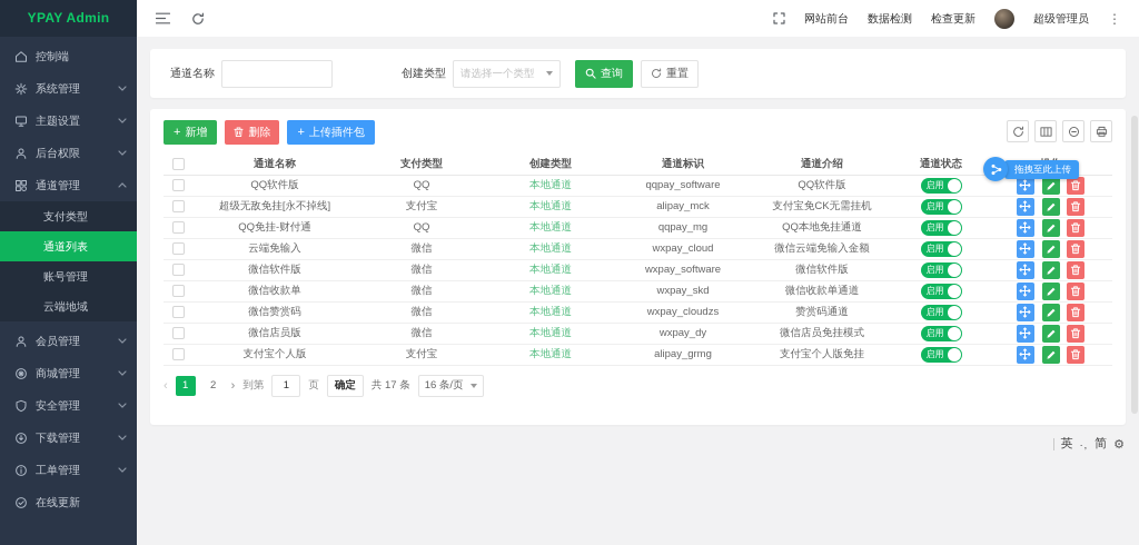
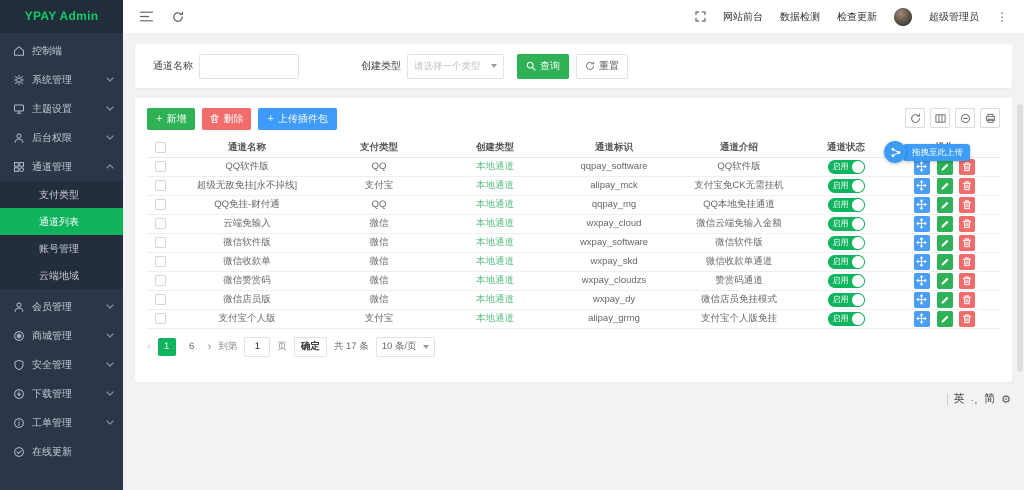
  YPAY Admin
  控制端
  系统管理
  主题设置
  后台权限
  通道管理
  支付类型
  通道列表
  账号管理
  云端地域
  会员管理
  商城管理
  安全管理
  下载管理
  工单管理
  在线更新
  网站前台
  数据检测
  检查更新
  超级管理员
  ⋮
  通道名称
  创建类型
  请选择一个类型
  查询
  重置
  +
  新增
  删除
  +
  上传插件包
  	通道名称	支付类型	创建类型	通道标识	通道介绍	通道状态
  	QQ软件版	QQ	本地通道	qqpay_software	QQ软件版	启用
  	超级无敌免挂[永不掉线]	支付宝	本地通道	alipay_mck	支付宝免CK无需挂机	启用
  	QQ免挂-财付通	QQ	本地通道	qqpay_mg	QQ本地免挂通道	启用
  	云端免输入	微信	本地通道	wxpay_cloud	微信云端免输入金额	启用
  	微信软件版	微信	本地通道	wxpay_software	微信软件版	启用
  	微信收款单	微信	本地通道	wxpay_skd	微信收款单通道	启用
  	微信赞赏码	微信	本地通道	wxpay_cloudzs	赞赏码通道	启用
  	微信店员版	微信	本地通道	wxpay_dy	微信店员免挂模式	启用
  	支付宝个人版	支付宝	本地通道	alipay_grmg	支付宝个人版免挂	启用
  ‹
  1
- 2
+ 6
  ›
  到第
  1
  页
  确定
  共 17 条
- 16 条/页
+ 10 条/页
  拖拽至此上传
  英
  ·,
  简
  ⚙
